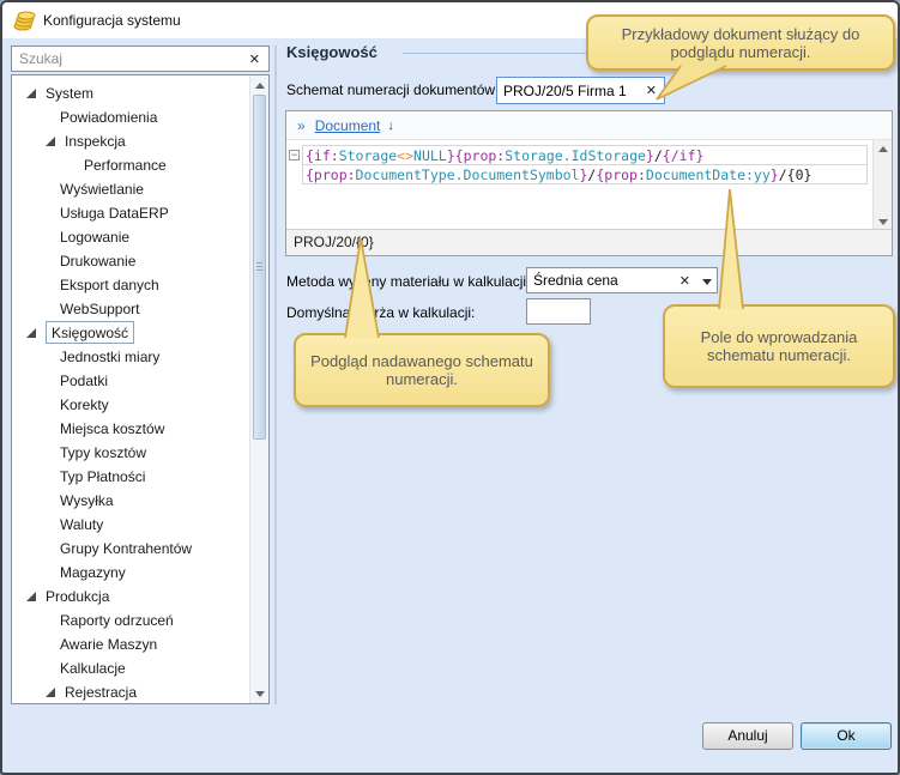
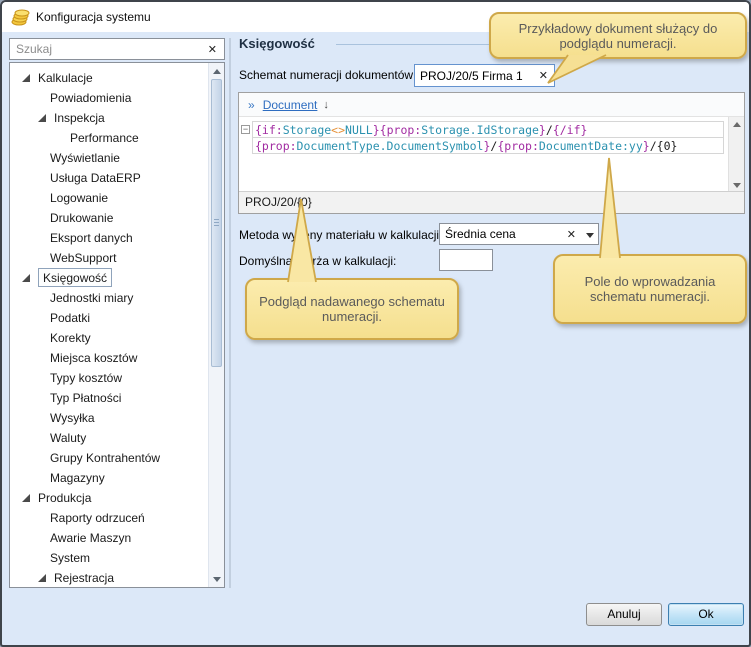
  Konfiguracja systemu
  Szukaj
  ✕
- System
+ Kalkulacje
  Powiadomienia
  Inspekcja
  Performance
  Wyświetlanie
  Usługa DataERP
  Logowanie
  Drukowanie
  Eksport danych
  WebSupport
  Księgowość
  Jednostki miary
  Podatki
  Korekty
  Miejsca kosztów
  Typy kosztów
  Typ Płatności
  Wysyłka
  Waluty
  Grupy Kontrahentów
  Magazyny
  Produkcja
  Raporty odrzuceń
  Awarie Maszyn
- Kalkulacje
+ System
  Rejestracja
  Księgowość
  Schemat numeracji dokumentów
  PROJ/20/5 Firma 1
  ✕
  »
  Document
  ↓
  −
  {if:Storage<>NULL}{prop:Storage.IdStorage}/{/if}
  {prop:DocumentType.DocumentSymbol}/{prop:DocumentDate:yy}/{0}
  PROJ/20/{0}
  Metoda wyny materiału w kalkulacji
  Średnia cena
  ✕
  Domyślnarża w kalkulacji:
  Przykładowy dokument służący do podglądu numeracji.
  Podgląd nadawanego schematu numeracji.
  Pole do wprowadzania schematu numeracji.
  Anuluj
  Ok
